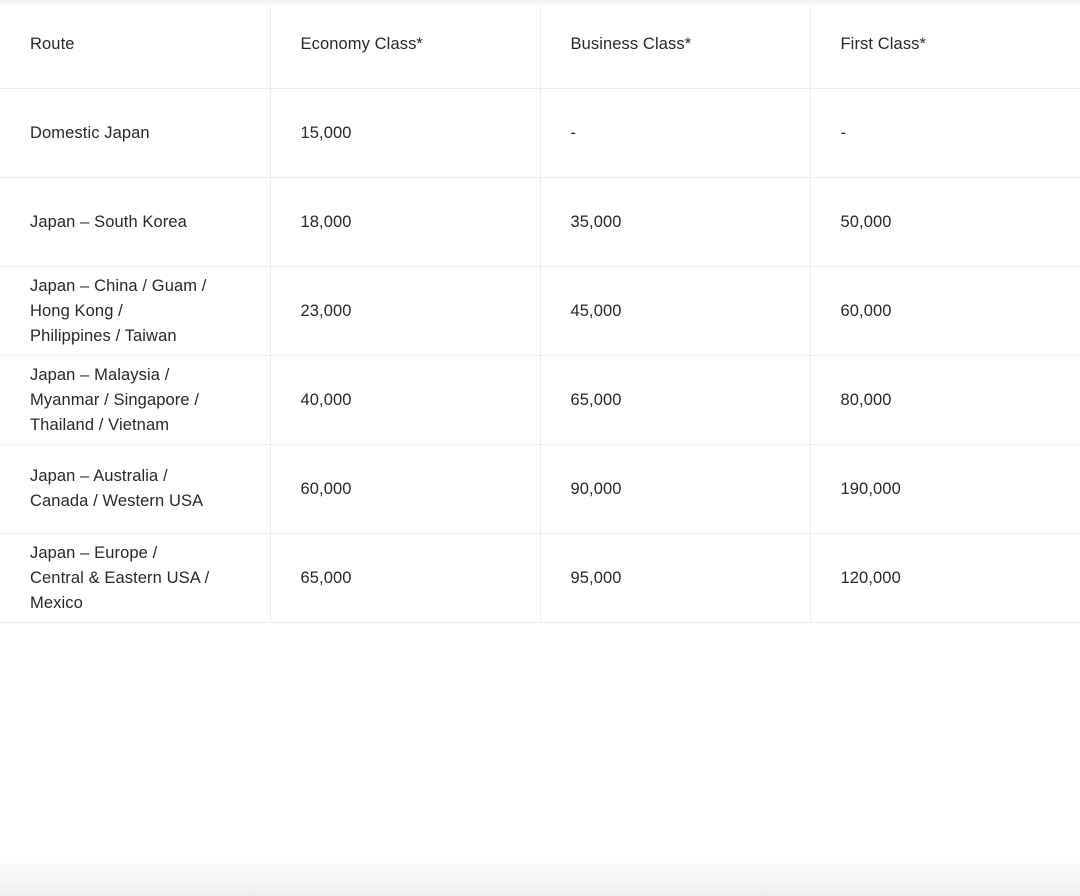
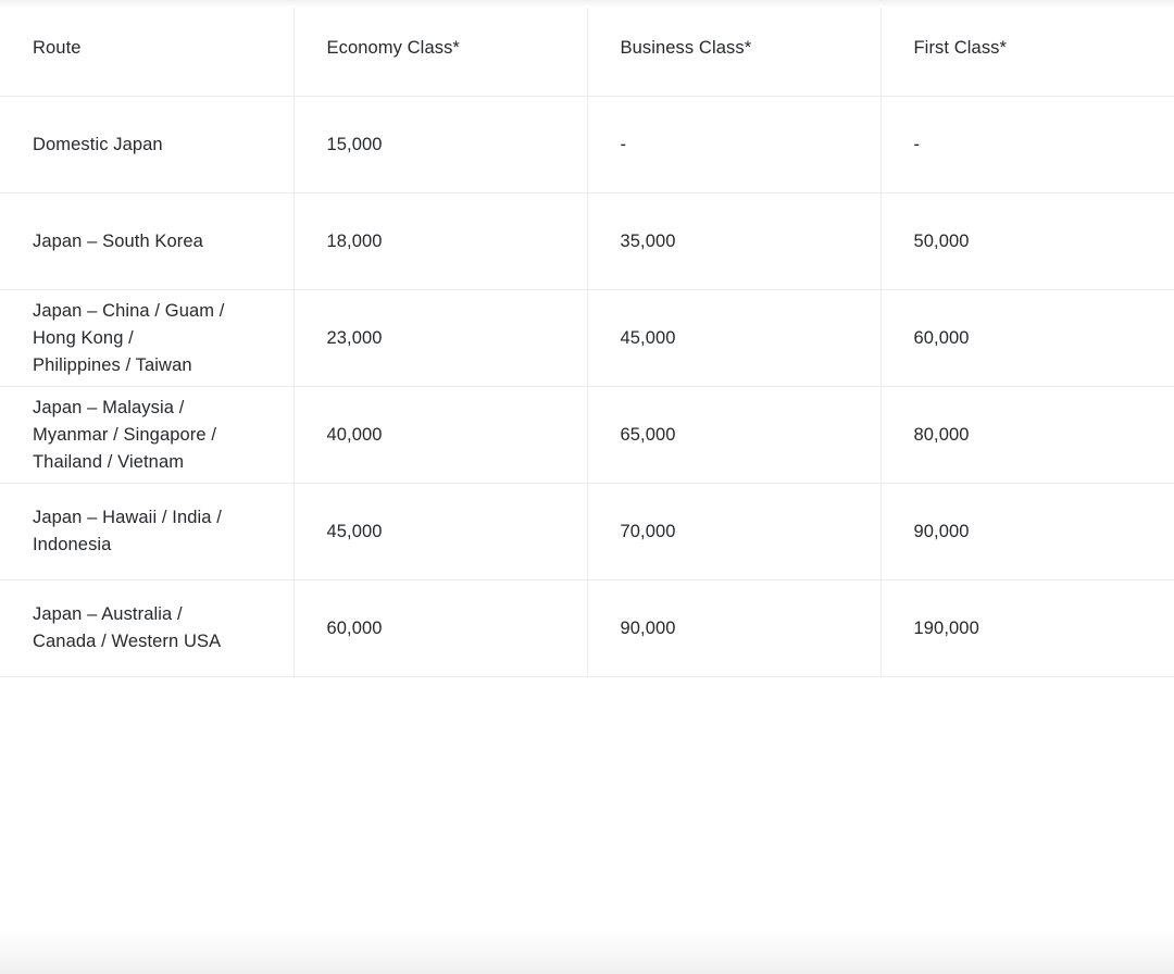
  Route	Economy Class*	Business Class*	First Class*
  Domestic Japan	15,000	-	-
  Japan – South Korea	18,000	35,000	50,000
  Japan – China / Guam / Hong Kong / Philippines / Taiwan	23,000	45,000	60,000
  Japan – Malaysia / Myanmar / Singapore / Thailand / Vietnam	40,000	65,000	80,000
+ Japan – Hawaii / India / Indonesia	45,000	70,000	90,000
  Japan – Australia / Canada / Western USA	60,000	90,000	190,000
- Japan – Europe / Central & Eastern USA / Mexico	65,000	95,000	120,000
